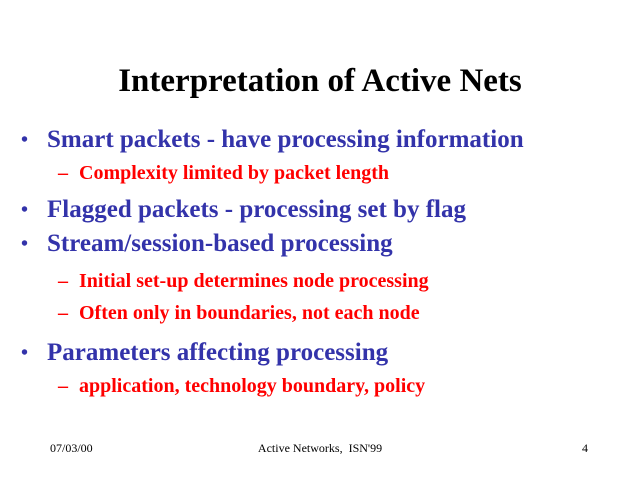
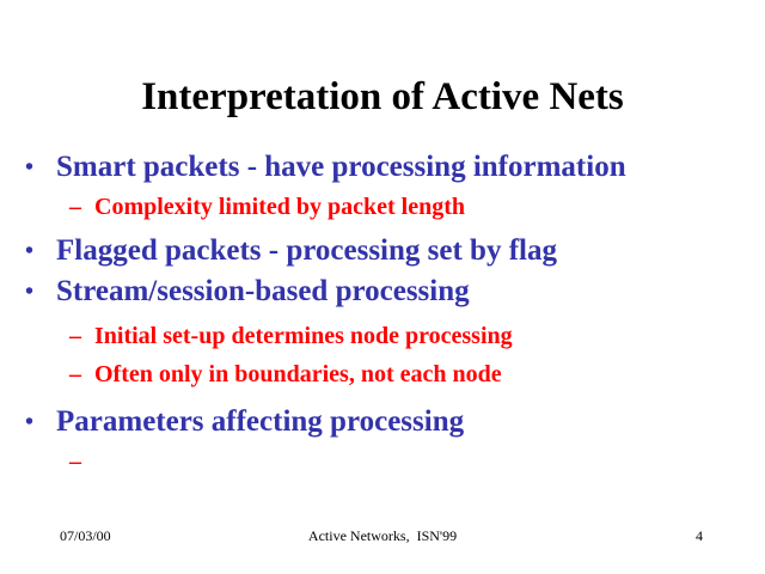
  Interpretation of Active Nets
  •
  Smart packets - have processing information
  –
  Complexity limited by packet length
  •
  Flagged packets - processing set by flag
  •
  Stream/session-based processing
  –
  Initial set-up determines node processing
  –
  Often only in boundaries, not each node
  •
  Parameters affecting processing
  –
- application, technology boundary, policy
  07/03/00
  Active Networks, ISN'99
  4
